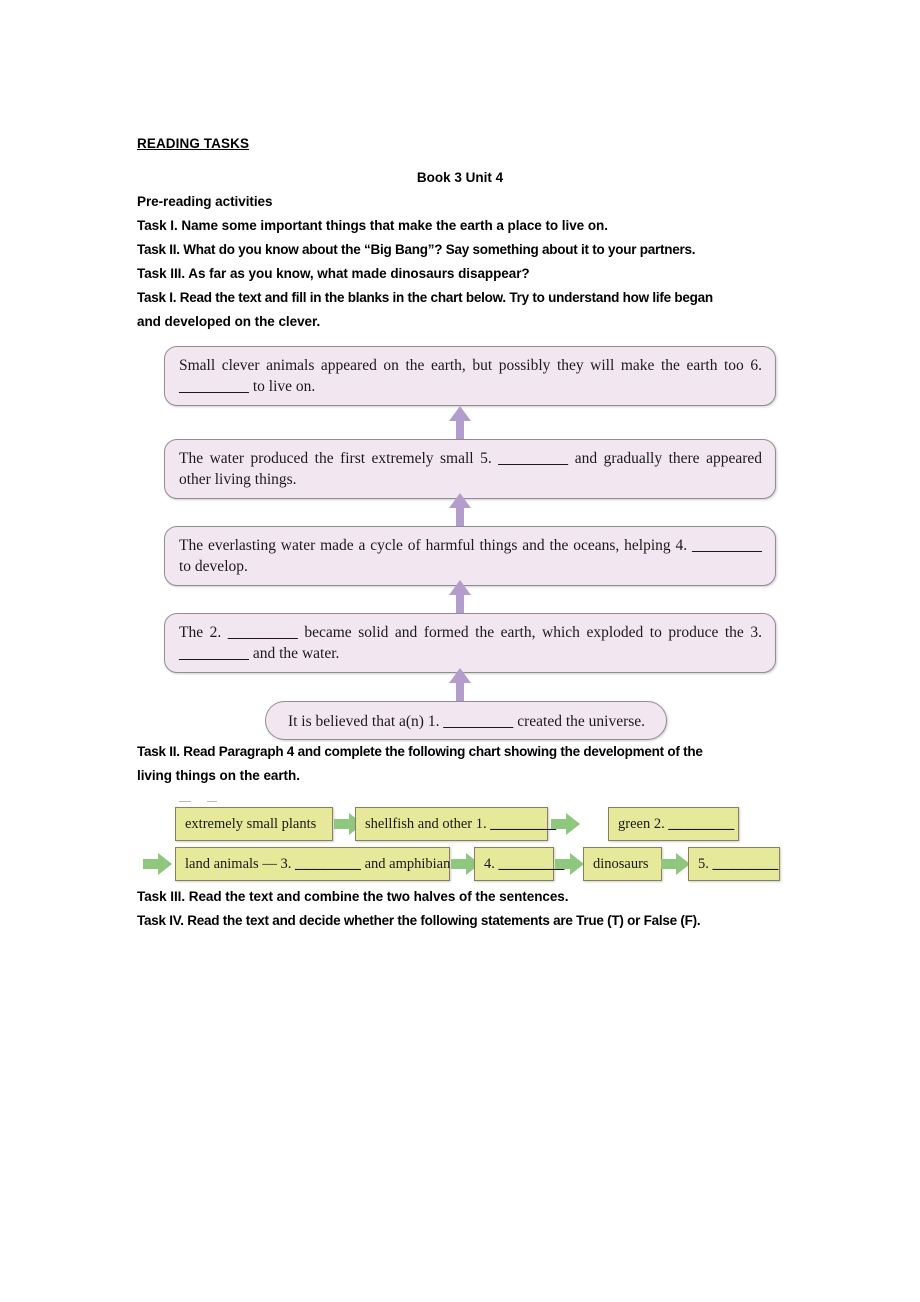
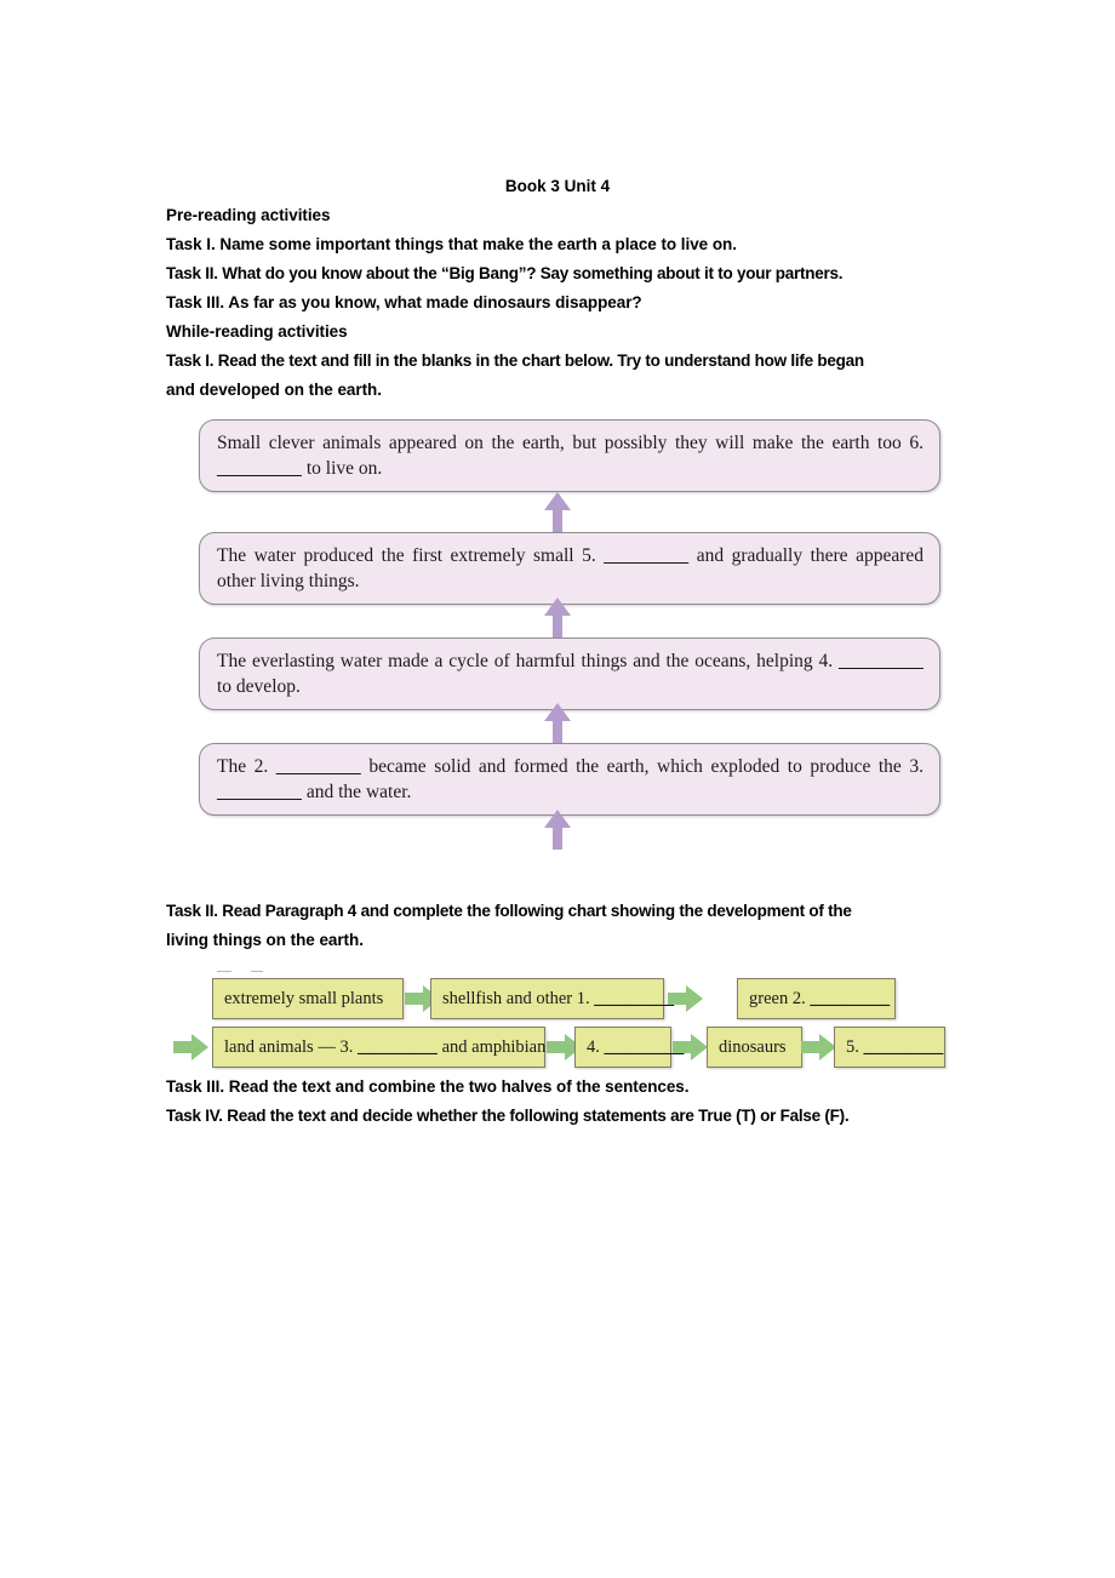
- READING TASKS
  Book 3 Unit 4
  Pre-reading activities
  Task I. Name some important things that make the earth a place to live on.
  Task II. What do you know about the “Big Bang”? Say something about it to your partners.
  Task III. As far as you know, what made dinosaurs disappear?
+ While-reading activities
  Task I. Read the text and fill in the blanks in the chart below. Try to understand how life began
- and developed on the clever.
+ and developed on the earth.
  Small clever animals appeared on the earth, but possibly they will make the earth too 6. ________ to live on.
  The water produced the first extremely small 5. ________ and gradually there appeared other living things.
  The everlasting water made a cycle of harmful things and the oceans, helping 4. ________ to develop.
  The 2. ________ became solid and formed the earth, which exploded to produce the 3. ________ and the water.
- It is believed that a(n) 1. ________ created the universe.
  Task II. Read Paragraph 4 and complete the following chart showing the development of the
  living things on the earth.
  extremely small plants
  shellfish and other 1. _______
  green 2. ________
  land animals — 3. ________ and amphibian
  4. _______
  dinosaurs
  5. ________
  Task III. Read the text and combine the two halves of the sentences.
  Task IV. Read the text and decide whether the following statements are True (T) or False (F).
